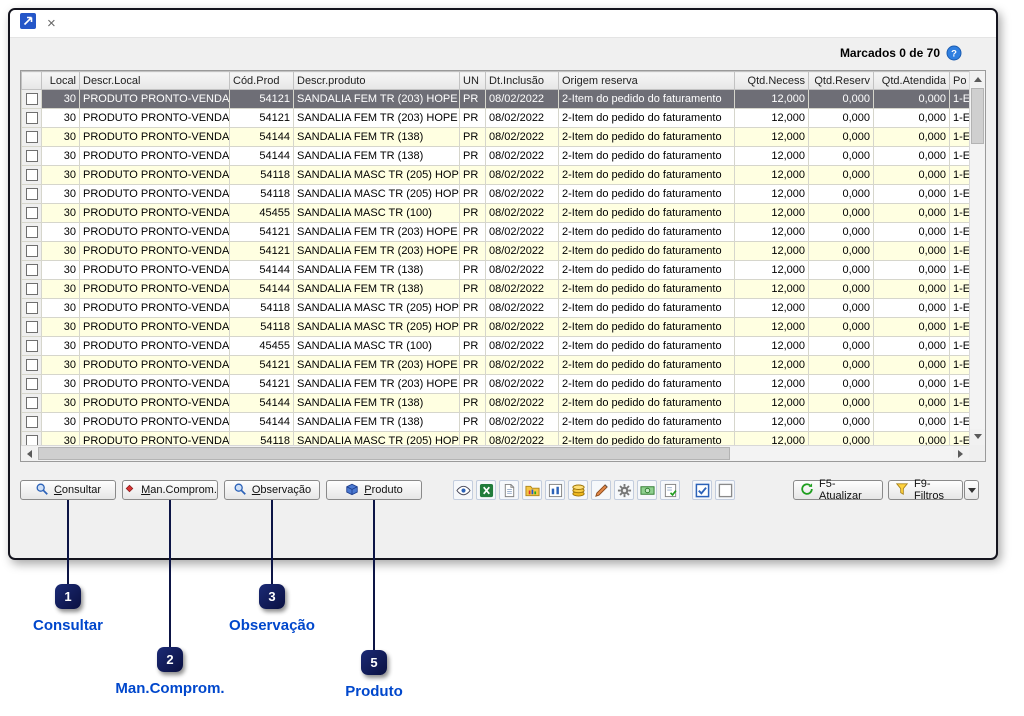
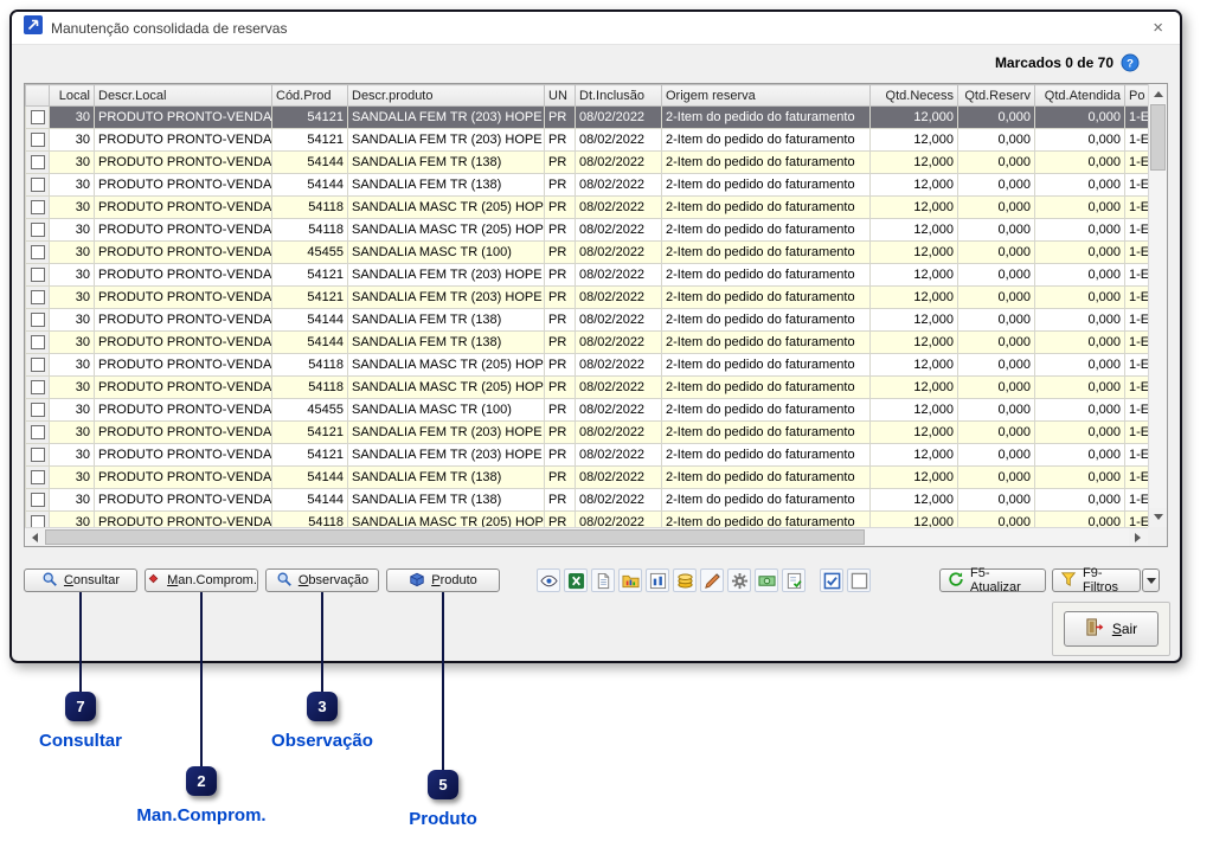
+ Manutenção consolidada de reservas
  ×
  Marcados 0 de 70
  ?
  	Local	Descr.Local	Cód.Prod	Descr.produto	UN	Dt.Inclusão	Origem reserva	Qtd.Necess	Qtd.Reserv	Qtd.Atendida	Po
  	30	PRODUTO PRONTO-VENDA	54121	SANDALIA FEM TR (203) HOPE	PR	08/02/2022	2-Item do pedido do faturamento	12,000	0,000	0,000	1-E
  	30	PRODUTO PRONTO-VENDA	54121	SANDALIA FEM TR (203) HOPE	PR	08/02/2022	2-Item do pedido do faturamento	12,000	0,000	0,000	1-E
  	30	PRODUTO PRONTO-VENDA	54144	SANDALIA FEM TR (138)	PR	08/02/2022	2-Item do pedido do faturamento	12,000	0,000	0,000	1-E
  	30	PRODUTO PRONTO-VENDA	54144	SANDALIA FEM TR (138)	PR	08/02/2022	2-Item do pedido do faturamento	12,000	0,000	0,000	1-E
  	30	PRODUTO PRONTO-VENDA	54118	SANDALIA MASC TR (205) HOP	PR	08/02/2022	2-Item do pedido do faturamento	12,000	0,000	0,000	1-E
  	30	PRODUTO PRONTO-VENDA	54118	SANDALIA MASC TR (205) HOP	PR	08/02/2022	2-Item do pedido do faturamento	12,000	0,000	0,000	1-E
  	30	PRODUTO PRONTO-VENDA	45455	SANDALIA MASC TR (100)	PR	08/02/2022	2-Item do pedido do faturamento	12,000	0,000	0,000	1-E
  	30	PRODUTO PRONTO-VENDA	54121	SANDALIA FEM TR (203) HOPE	PR	08/02/2022	2-Item do pedido do faturamento	12,000	0,000	0,000	1-E
  	30	PRODUTO PRONTO-VENDA	54121	SANDALIA FEM TR (203) HOPE	PR	08/02/2022	2-Item do pedido do faturamento	12,000	0,000	0,000	1-E
  	30	PRODUTO PRONTO-VENDA	54144	SANDALIA FEM TR (138)	PR	08/02/2022	2-Item do pedido do faturamento	12,000	0,000	0,000	1-E
  	30	PRODUTO PRONTO-VENDA	54144	SANDALIA FEM TR (138)	PR	08/02/2022	2-Item do pedido do faturamento	12,000	0,000	0,000	1-E
  	30	PRODUTO PRONTO-VENDA	54118	SANDALIA MASC TR (205) HOP	PR	08/02/2022	2-Item do pedido do faturamento	12,000	0,000	0,000	1-E
  	30	PRODUTO PRONTO-VENDA	54118	SANDALIA MASC TR (205) HOP	PR	08/02/2022	2-Item do pedido do faturamento	12,000	0,000	0,000	1-E
  	30	PRODUTO PRONTO-VENDA	45455	SANDALIA MASC TR (100)	PR	08/02/2022	2-Item do pedido do faturamento	12,000	0,000	0,000	1-E
  	30	PRODUTO PRONTO-VENDA	54121	SANDALIA FEM TR (203) HOPE	PR	08/02/2022	2-Item do pedido do faturamento	12,000	0,000	0,000	1-E
  	30	PRODUTO PRONTO-VENDA	54121	SANDALIA FEM TR (203) HOPE	PR	08/02/2022	2-Item do pedido do faturamento	12,000	0,000	0,000	1-E
  	30	PRODUTO PRONTO-VENDA	54144	SANDALIA FEM TR (138)	PR	08/02/2022	2-Item do pedido do faturamento	12,000	0,000	0,000	1-E
  	30	PRODUTO PRONTO-VENDA	54144	SANDALIA FEM TR (138)	PR	08/02/2022	2-Item do pedido do faturamento	12,000	0,000	0,000	1-E
  	30	PRODUTO PRONTO-VENDA	54118	SANDALIA MASC TR (205) HOP	PR	08/02/2022	2-Item do pedido do faturamento	12,000	0,000	0,000	1-E
  Consultar
  Man.Comprom.
  Observação
  Produto
  F5-Atualizar
  F9-Filtros
+ Sair
- 1
+ 7
  Consultar
  2
  Man.Comprom.
  3
  Observação
  5
  Produto
